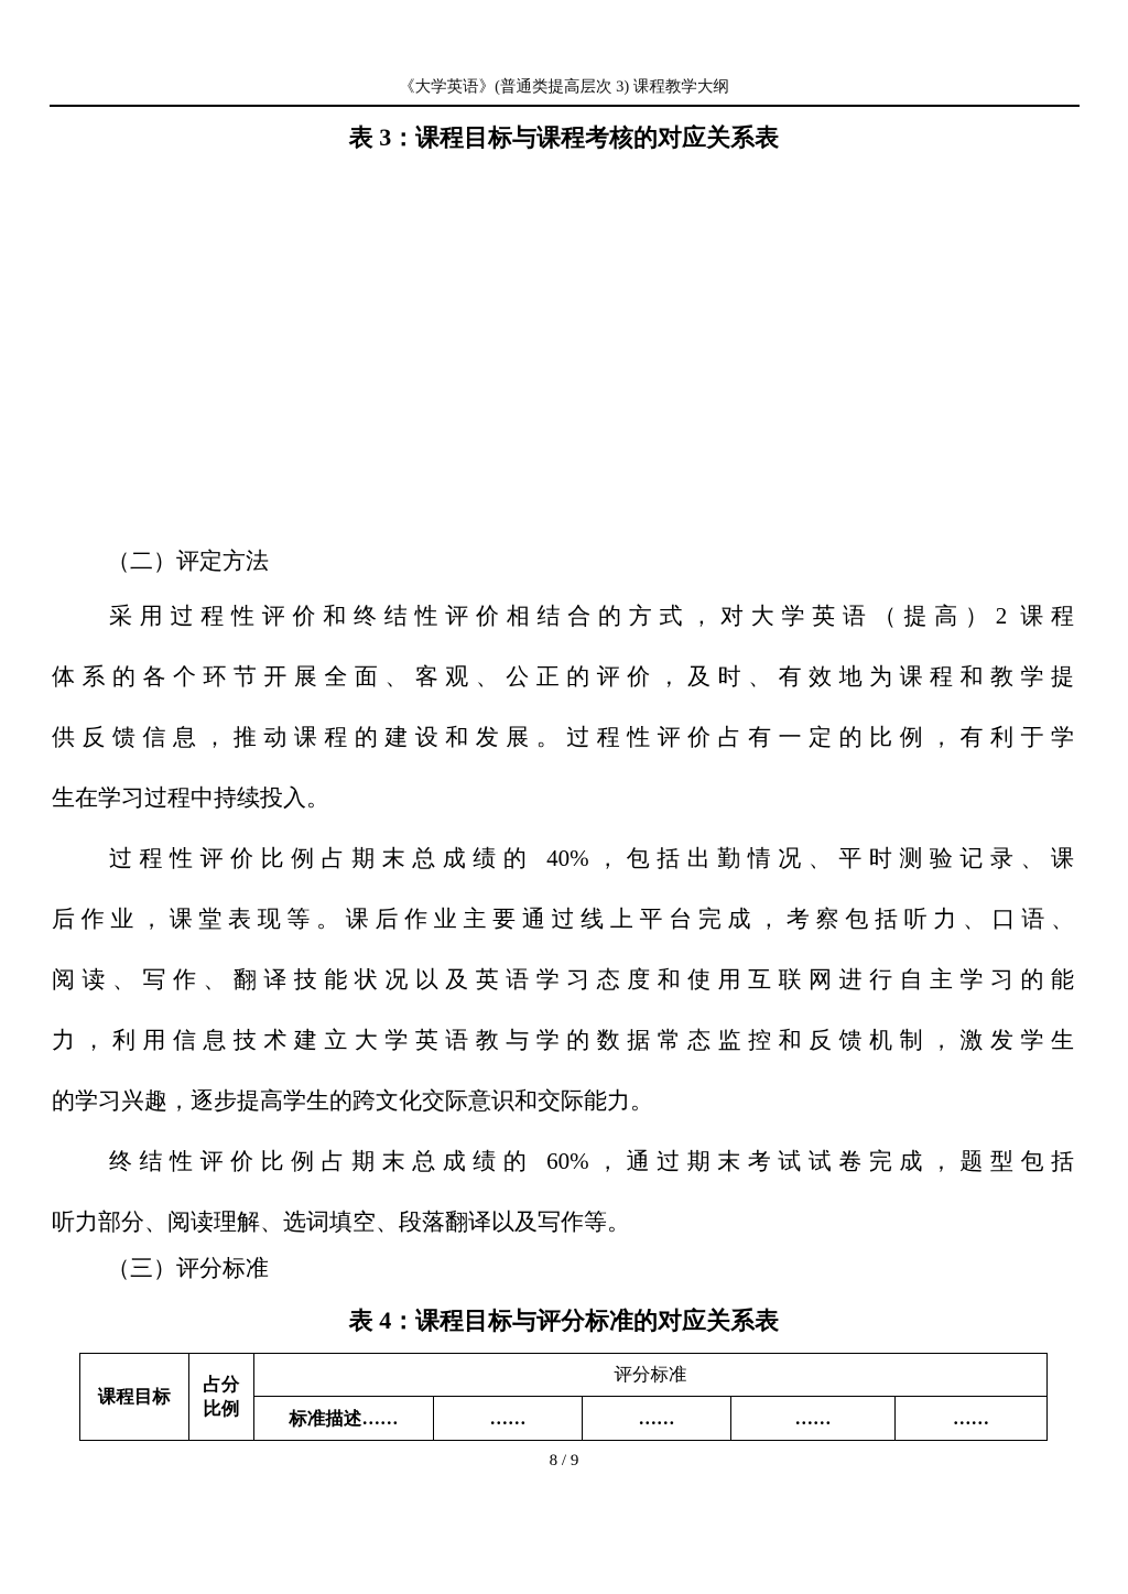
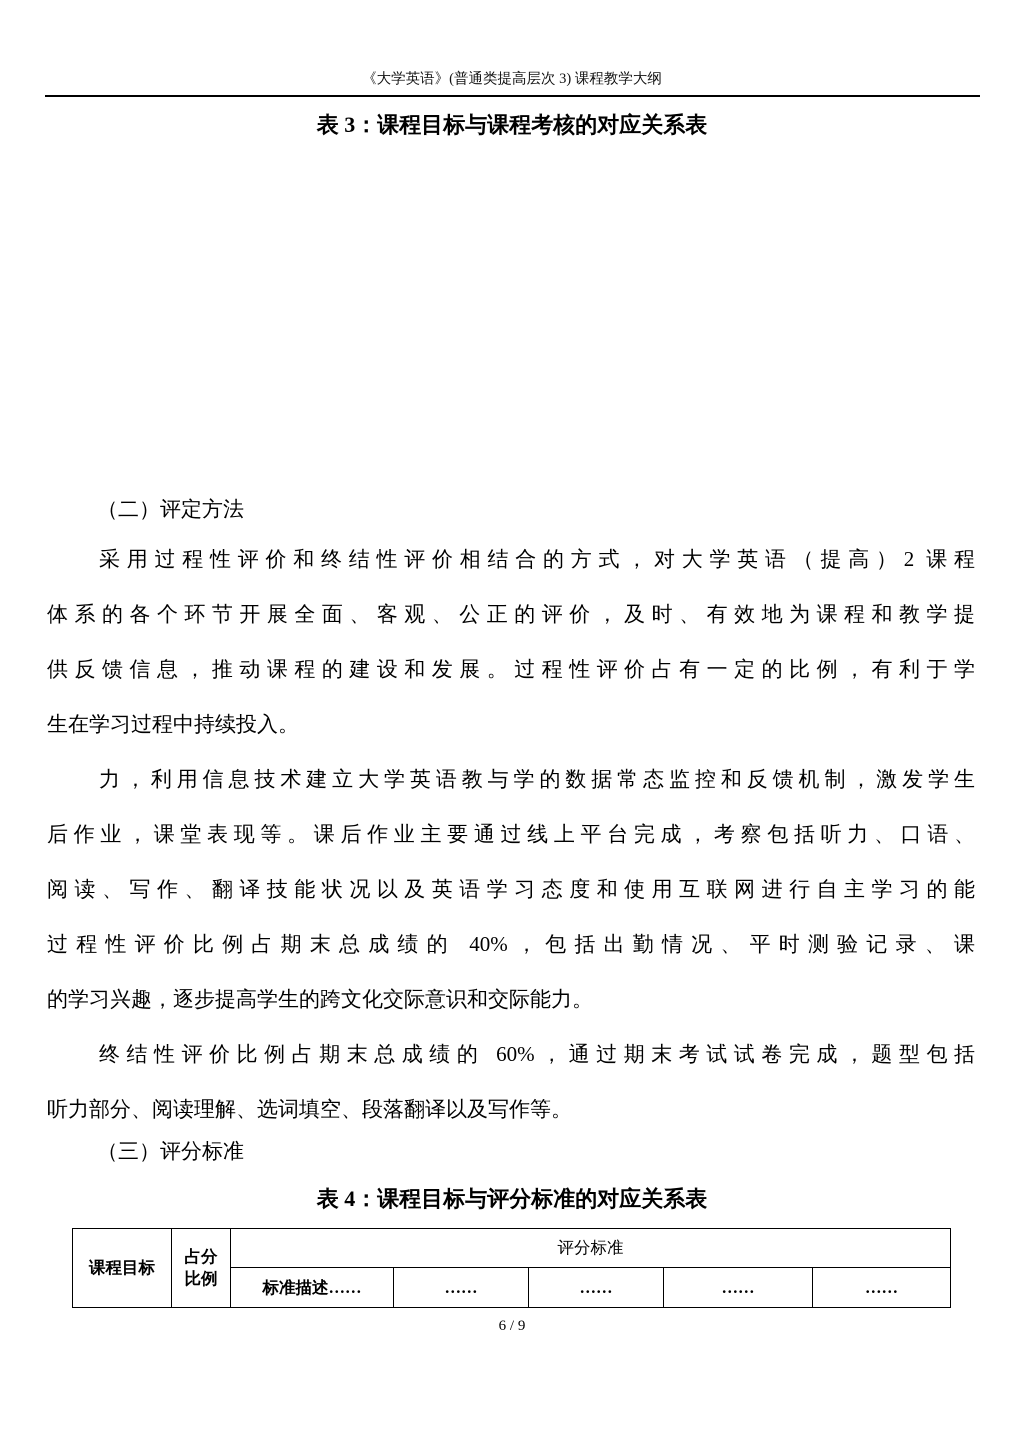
  《大学英语》(普通类提高层次 3) 课程教学大纲
  表 3：课程目标与课程考核的对应关系表
  （二）评定方法
  采用过程性评价和终结性评价相结合的方式，对大学英语（提高）2 课程
  体系的各个环节开展全面、客观、公正的评价，及时、有效地为课程和教学提
  供反馈信息，推动课程的建设和发展。过程性评价占有一定的比例，有利于学
  生在学习过程中持续投入。
- 过程性评价比例占期末总成绩的 40%，包括出勤情况、平时测验记录、课
+ 力，利用信息技术建立大学英语教与学的数据常态监控和反馈机制，激发学生
  后作业，课堂表现等。课后作业主要通过线上平台完成，考察包括听力、口语、
  阅读、写作、翻译技能状况以及英语学习态度和使用互联网进行自主学习的能
- 力，利用信息技术建立大学英语教与学的数据常态监控和反馈机制，激发学生
+ 过程性评价比例占期末总成绩的 40%，包括出勤情况、平时测验记录、课
  的学习兴趣，逐步提高学生的跨文化交际意识和交际能力。
  终结性评价比例占期末总成绩的 60%，通过期末考试试卷完成，题型包括
  听力部分、阅读理解、选词填空、段落翻译以及写作等。
  （三）评分标准
  表 4：课程目标与评分标准的对应关系表
  课程目标	占分比例	评分标准
  标准描述……	……	……	……	……
- 8 / 9
+ 6 / 9
